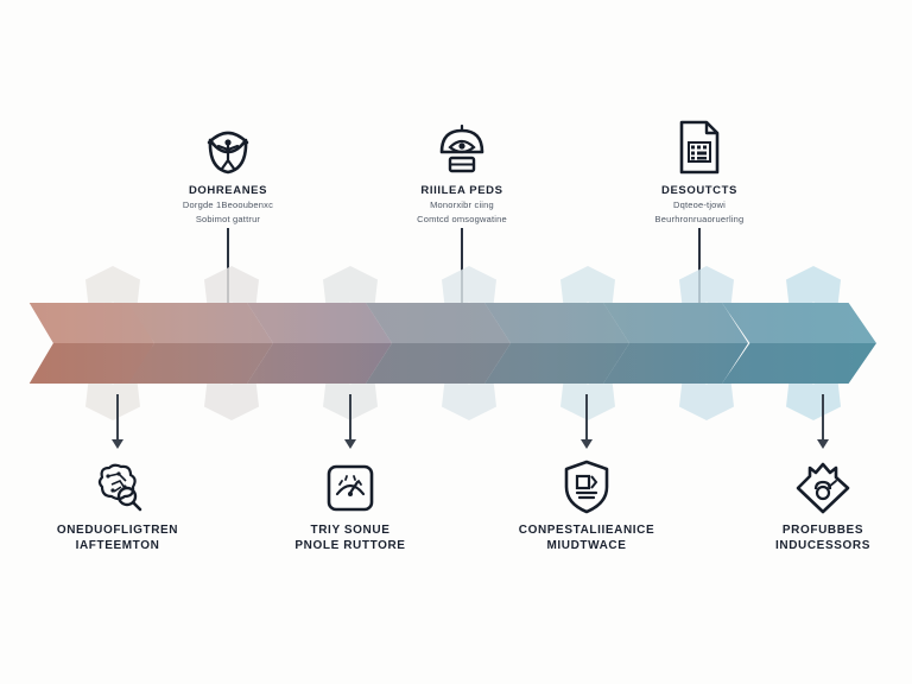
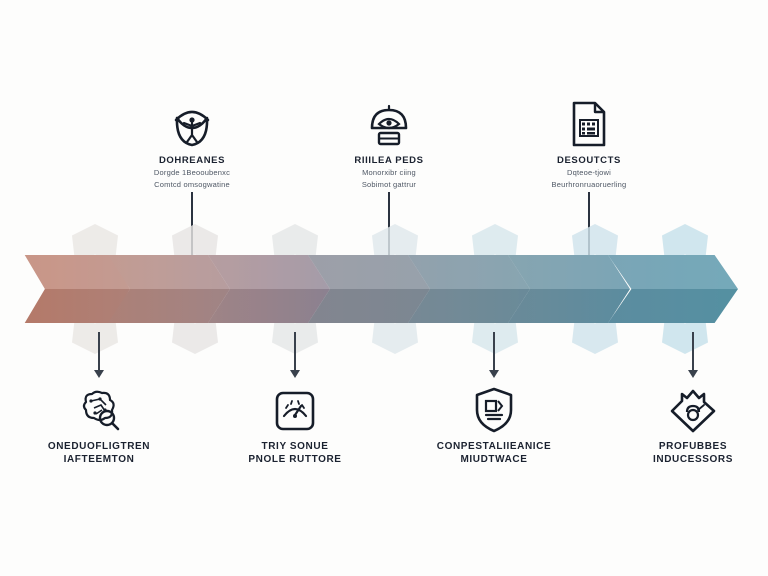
  DOHREANES
  Dorgde 1Beooubenxc
- Sobimot gattrur
+ Comtcd omsogwatine
  RIIILEA PEDS
  Monorxibr ciing
- Comtcd omsogwatine
+ Sobimot gattrur
  DESOUTCTS
  Dqteoe-tjowi
  Beurhronruaoruerling
  ONEDUOFLIGTREN
  IAFTEEMTON
  TRIY SONUE
  PNOLE RUTTORE
  CONPESTALIIEANICE
  MIUDTWACE
  PROFUBBES
  INDUCESSORS
